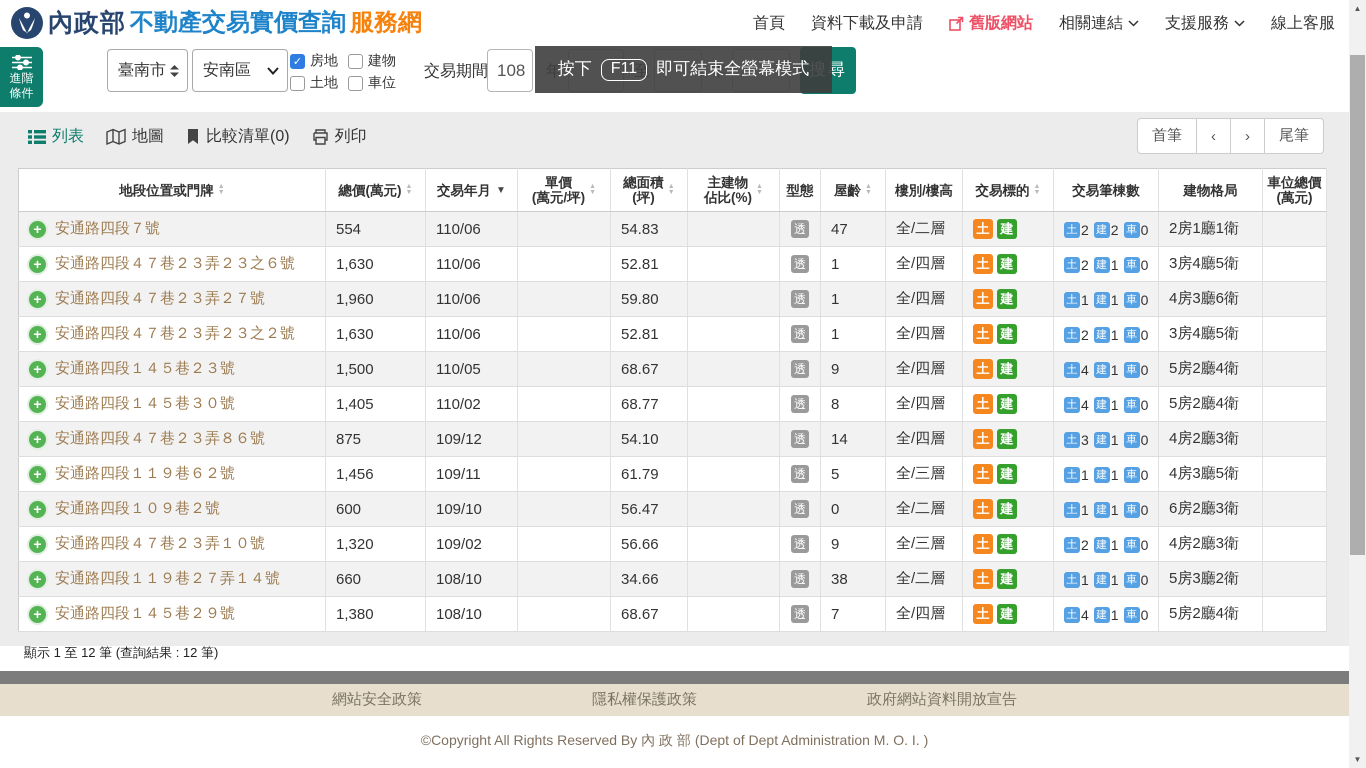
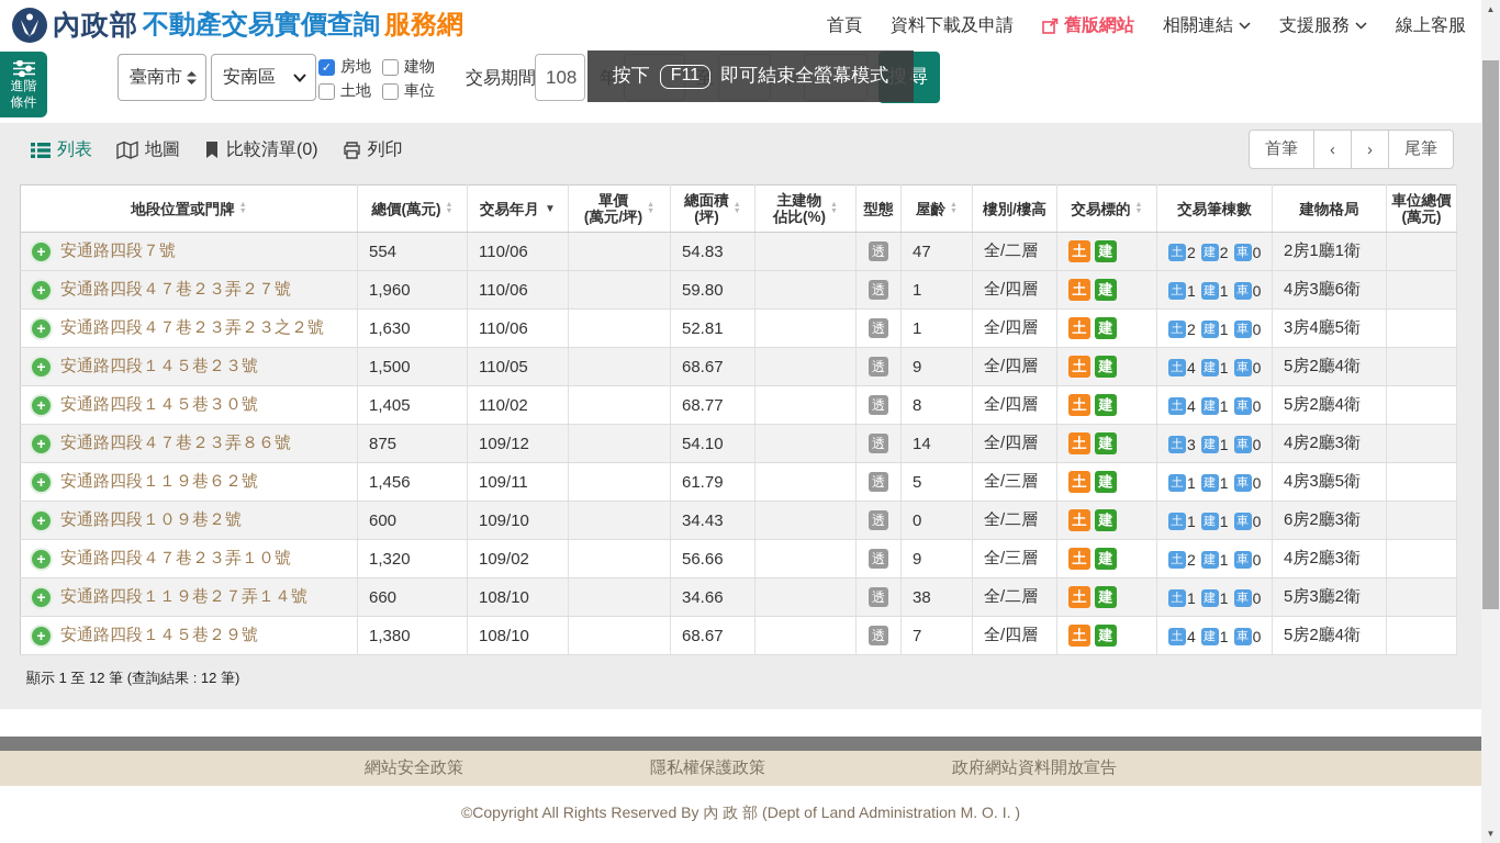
  內政部
  不動產交易實價查詢
  服務網
  首頁
  資料下載及申請
  舊版網站
  相關連結
  支援服務
  線上客服
  進階
  條件
  臺南市
  安南區
  ✓
  房地
  建物
  土地
  車位
  交易期間
  108
  按下
  F11
  即可結束全螢幕模式
  列表
  地圖
  比較清單(0)
  列印
  首筆
  ‹
  ›
  尾筆
  地段位置或門牌	總價(萬元)	交易年月 ▼	單價 (萬元/坪)	總面積 (坪)	主建物 佔比(%)	型態	屋齡	樓別/樓高	交易標的	交易筆棟數	建物格局	車位總價 (萬元)
  + 安通路四段７號	554	110/06		54.83		透	47	全/二層	土 建	土 2 建 2 車 0	2房1廳1衛
- + 安通路四段４７巷２３弄２３之６號	1,630	110/06		52.81		透	1	全/四層	土 建	土 2 建 1 車 0	3房4廳5衛
  + 安通路四段４７巷２３弄２７號	1,960	110/06		59.80		透	1	全/四層	土 建	土 1 建 1 車 0	4房3廳6衛
  + 安通路四段４７巷２３弄２３之２號	1,630	110/06		52.81		透	1	全/四層	土 建	土 2 建 1 車 0	3房4廳5衛
  + 安通路四段１４５巷２３號	1,500	110/05		68.67		透	9	全/四層	土 建	土 4 建 1 車 0	5房2廳4衛
  + 安通路四段１４５巷３０號	1,405	110/02		68.77		透	8	全/四層	土 建	土 4 建 1 車 0	5房2廳4衛
  + 安通路四段４７巷２３弄８６號	875	109/12		54.10		透	14	全/四層	土 建	土 3 建 1 車 0	4房2廳3衛
  + 安通路四段１１９巷６２號	1,456	109/11		61.79		透	5	全/三層	土 建	土 1 建 1 車 0	4房3廳5衛
- + 安通路四段１０９巷２號	600	109/10		56.47		透	0	全/二層	土 建	土 1 建 1 車 0	6房2廳3衛
+ + 安通路四段１０９巷２號	600	109/10		34.43		透	0	全/二層	土 建	土 1 建 1 車 0	6房2廳3衛
  + 安通路四段４７巷２３弄１０號	1,320	109/02		56.66		透	9	全/三層	土 建	土 2 建 1 車 0	4房2廳3衛
  + 安通路四段１１９巷２７弄１４號	660	108/10		34.66		透	38	全/二層	土 建	土 1 建 1 車 0	5房3廳2衛
  + 安通路四段１４５巷２９號	1,380	108/10		68.67		透	7	全/四層	土 建	土 4 建 1 車 0	5房2廳4衛
  顯示 1 至 12 筆 (查詢結果 : 12 筆)
  網站安全政策
  隱私權保護政策
  政府網站資料開放宣告
- ©Copyright All Rights Reserved By 內 政 部 (Dept of Dept Administration M. O. I. )
+ ©Copyright All Rights Reserved By 內 政 部 (Dept of Land Administration M. O. I. )
  ▲
  ▼
